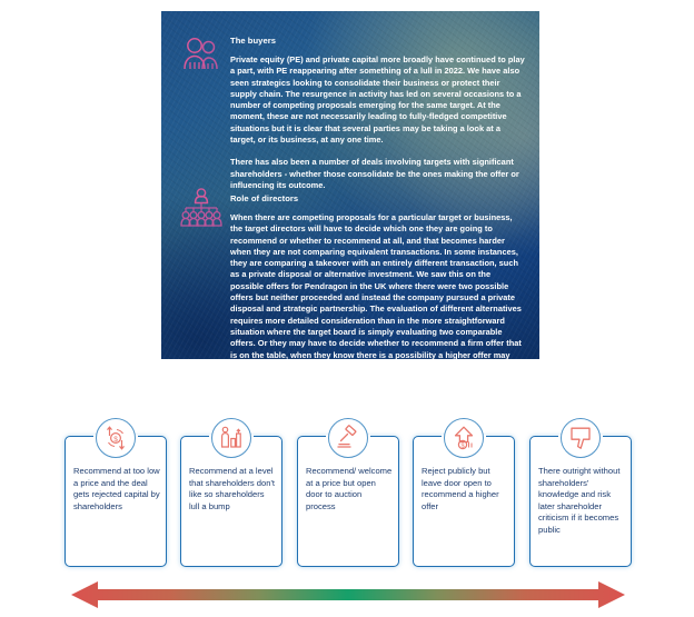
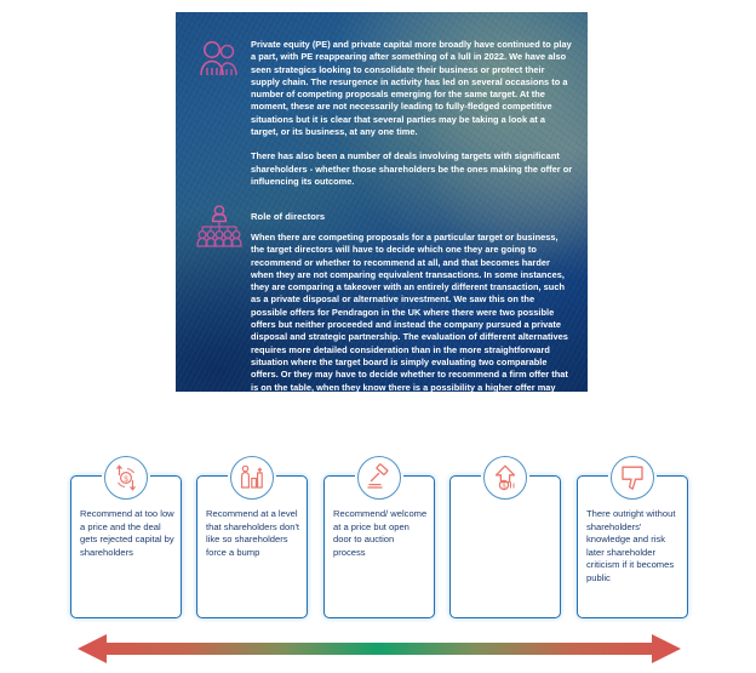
- The buyers
  Private equity (PE) and private capital more broadly have continued to play a part, with PE reappearing after something of a lull in 2022. We have also seen strategics looking to consolidate their business or protect their supply chain. The resurgence in activity has led on several occasions to a number of competing proposals emerging for the same target. At the moment, these are not necessarily leading to fully-fledged competitive situations but it is clear that several parties may be taking a look at a target, or its business, at any one time.
- There has also been a number of deals involving targets with significant shareholders - whether those consolidate be the ones making the offer or influencing its outcome.
+ There has also been a number of deals involving targets with significant shareholders - whether those shareholders be the ones making the offer or influencing its outcome.
  Role of directors
  When there are competing proposals for a particular target or business, the target directors will have to decide which one they are going to recommend or whether to recommend at all, and that becomes harder when they are not comparing equivalent transactions. In some instances, they are comparing a takeover with an entirely different transaction, such as a private disposal or alternative investment. We saw this on the possible offers for Pendragon in the UK where there were two possible offers but neither proceeded and instead the company pursued a private disposal and strategic partnership. The evaluation of different alternatives requires more detailed consideration than in the more straightforward situation where the target board is simply evaluating two comparable offers. Or they may have to decide whether to recommend a firm offer that is on the table, when they know there is a possibility a higher offer may
  Recommend at too low a price and the deal gets rejected capital by shareholders
- Recommend at a level that shareholders don't like so shareholders lull a bump
+ Recommend at a level that shareholders don't like so shareholders force a bump
  Recommend/ welcome at a price but open door to auction process
- Reject publicly but leave door open to recommend a higher offer
  There outright without shareholders' knowledge and risk later shareholder criticism if it becomes public
